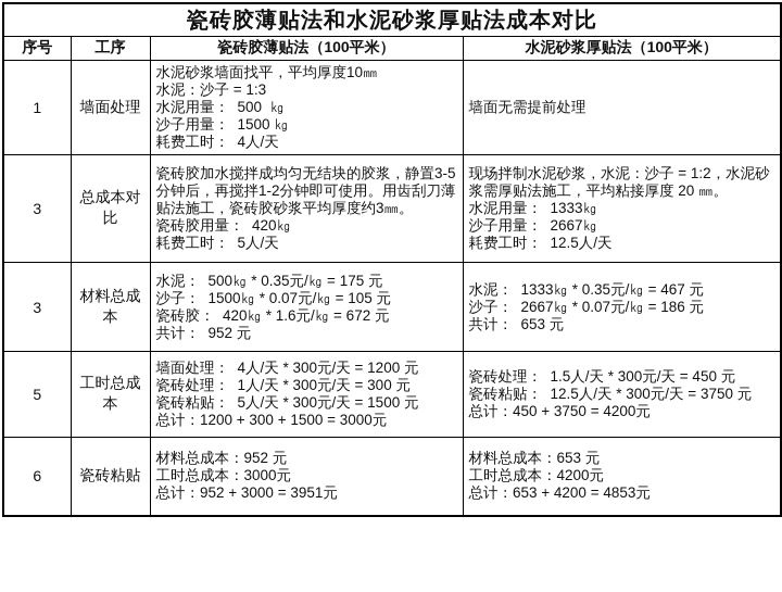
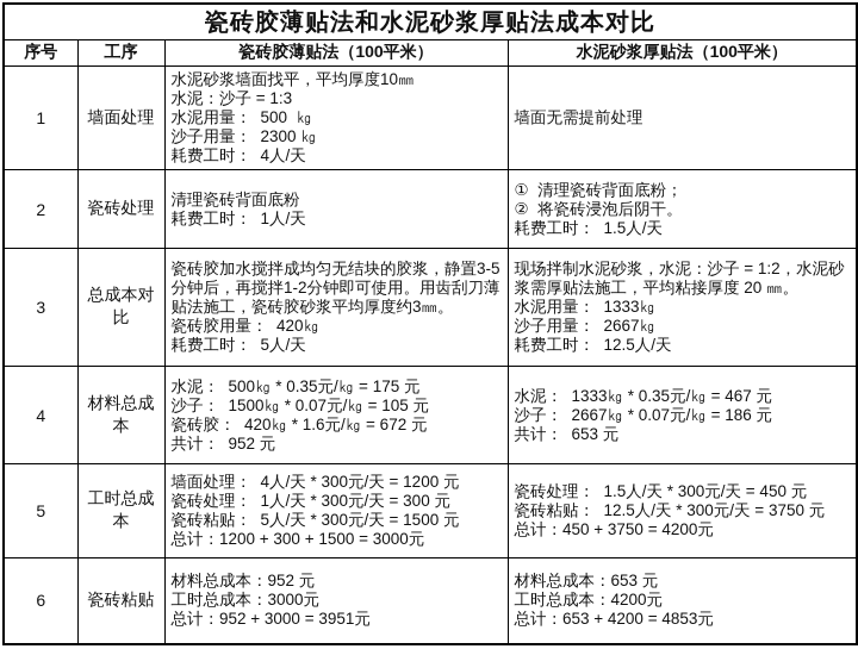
  瓷砖胶薄贴法和水泥砂浆厚贴法成本对比
  序号	工序	瓷砖胶薄贴法（100平米）	水泥砂浆厚贴法（100平米）
- 1	墙面处理	水泥砂浆墙面找平，平均厚度10㎜ 水泥：沙子 = 1:3 水泥用量： 500 ㎏ 沙子用量： 1500 ㎏ 耗费工时： 4人/天	墙面无需提前处理
+ 1	墙面处理	水泥砂浆墙面找平，平均厚度10㎜ 水泥：沙子 = 1:3 水泥用量： 500 ㎏ 沙子用量： 2300 ㎏ 耗费工时： 4人/天	墙面无需提前处理
+ 2	瓷砖处理	清理瓷砖背面底粉 耗费工时： 1人/天	① 清理瓷砖背面底粉； ② 将瓷砖浸泡后阴干。 耗费工时： 1.5人/天
  3	总成本对比	瓷砖胶加水搅拌成均匀无结块的胶浆，静置3-5分钟后，再搅拌1-2分钟即可使用。用齿刮刀薄贴法施工，瓷砖胶砂浆平均厚度约3㎜。 瓷砖胶用量： 420㎏ 耗费工时： 5人/天	现场拌制水泥砂浆，水泥：沙子 = 1:2，水泥砂浆需厚贴法施工，平均粘接厚度 20 ㎜。 水泥用量： 1333㎏ 沙子用量： 2667㎏ 耗费工时： 12.5人/天
- 3	材料总成本	水泥： 500㎏ * 0.35元/㎏ = 175 元 沙子： 1500㎏ * 0.07元/㎏ = 105 元 瓷砖胶： 420㎏ * 1.6元/㎏ = 672 元 共计： 952 元	水泥： 1333㎏ * 0.35元/㎏ = 467 元 沙子： 2667㎏ * 0.07元/㎏ = 186 元 共计： 653 元
+ 4	材料总成本	水泥： 500㎏ * 0.35元/㎏ = 175 元 沙子： 1500㎏ * 0.07元/㎏ = 105 元 瓷砖胶： 420㎏ * 1.6元/㎏ = 672 元 共计： 952 元	水泥： 1333㎏ * 0.35元/㎏ = 467 元 沙子： 2667㎏ * 0.07元/㎏ = 186 元 共计： 653 元
  5	工时总成本	墙面处理： 4人/天 * 300元/天 = 1200 元 瓷砖处理： 1人/天 * 300元/天 = 300 元 瓷砖粘贴： 5人/天 * 300元/天 = 1500 元 总计：1200 + 300 + 1500 = 3000元	瓷砖处理： 1.5人/天 * 300元/天 = 450 元 瓷砖粘贴： 12.5人/天 * 300元/天 = 3750 元 总计：450 + 3750 = 4200元
  6	瓷砖粘贴	材料总成本：952 元 工时总成本：3000元 总计：952 + 3000 = 3951元	材料总成本：653 元 工时总成本：4200元 总计：653 + 4200 = 4853元
